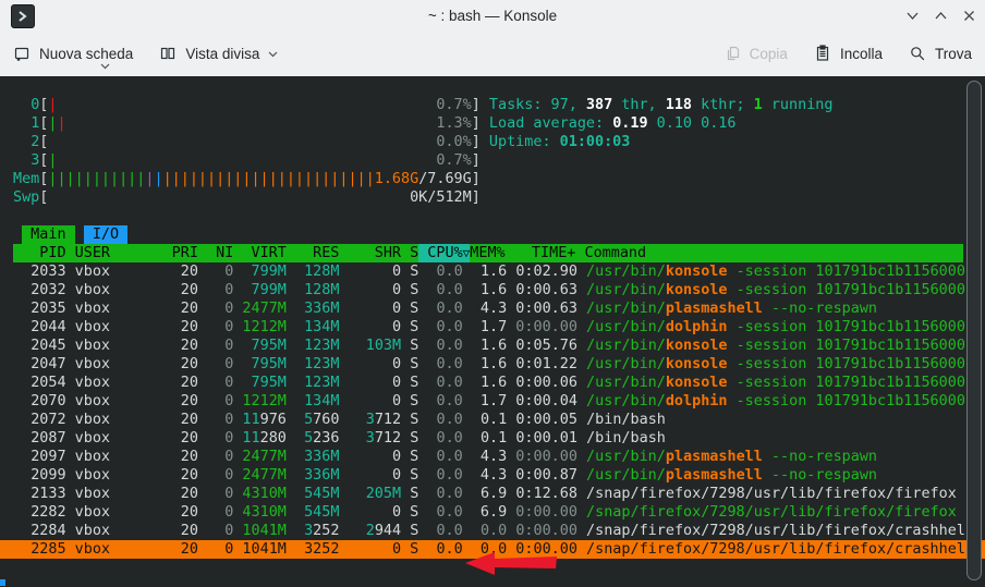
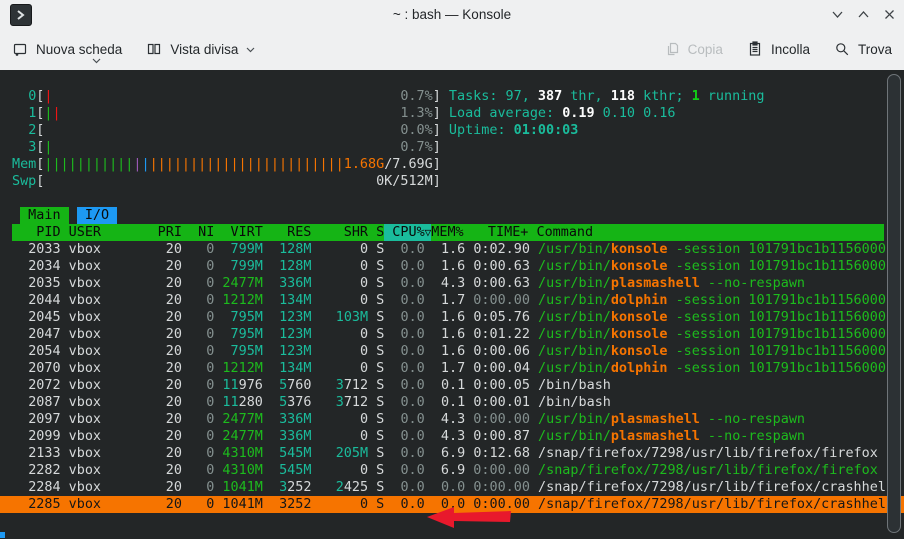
  ~ : bash — Konsole
  Nuova scheda
  Vista divisa
  Copia
  Incolla
  Trova
  0[| 0.7%] Tasks: 97, 387 thr, 118 kthr; 1 running
  1[|| 1.3%] Load average: 0.19 0.10 0.16
  2[ 0.0%] Uptime: 01:00:03
  3[| 0.7%]
  Mem[|||||||||||||||||||||||||||||||||||||1.68G/7.69G]
  Swp[ 0K/512M]
  Main I/O
  PID USER PRI NI VIRT RES SHR S CPU%▽MEM% TIME+ Command
  2033 vbox 20 0 799M 128M 0 S 0.0 1.6 0:02.90 /usr/bin/konsole -session 101791bc1b1156000
- 2032 vbox 20 0 799M 128M 0 S 0.0 1.6 0:00.63 /usr/bin/konsole -session 101791bc1b1156000
+ 2034 vbox 20 0 799M 128M 0 S 0.0 1.6 0:00.63 /usr/bin/konsole -session 101791bc1b1156000
  2035 vbox 20 0 2477M 336M 0 S 0.0 4.3 0:00.63 /usr/bin/plasmashell --no-respawn
  2044 vbox 20 0 1212M 134M 0 S 0.0 1.7 0:00.00 /usr/bin/dolphin -session 101791bc1b1156000
  2045 vbox 20 0 795M 123M 103M S 0.0 1.6 0:05.76 /usr/bin/konsole -session 101791bc1b1156000
  2047 vbox 20 0 795M 123M 0 S 0.0 1.6 0:01.22 /usr/bin/konsole -session 101791bc1b1156000
  2054 vbox 20 0 795M 123M 0 S 0.0 1.6 0:00.06 /usr/bin/konsole -session 101791bc1b1156000
  2070 vbox 20 0 1212M 134M 0 S 0.0 1.7 0:00.04 /usr/bin/dolphin -session 101791bc1b1156000
  2072 vbox 20 0 11976 5760 3712 S 0.0 0.1 0:00.05 /bin/bash
- 2087 vbox 20 0 11280 5236 3712 S 0.0 0.1 0:00.01 /bin/bash
+ 2087 vbox 20 0 11280 5376 3712 S 0.0 0.1 0:00.01 /bin/bash
  2097 vbox 20 0 2477M 336M 0 S 0.0 4.3 0:00.00 /usr/bin/plasmashell --no-respawn
  2099 vbox 20 0 2477M 336M 0 S 0.0 4.3 0:00.87 /usr/bin/plasmashell --no-respawn
  2133 vbox 20 0 4310M 545M 205M S 0.0 6.9 0:12.68 /snap/firefox/7298/usr/lib/firefox/firefox
  2282 vbox 20 0 4310M 545M 0 S 0.0 6.9 0:00.00 /snap/firefox/7298/usr/lib/firefox/firefox
- 2284 vbox 20 0 1041M 3252 2944 S 0.0 0.0 0:00.00 /snap/firefox/7298/usr/lib/firefox/crashhel
+ 2284 vbox 20 0 1041M 3252 2425 S 0.0 0.0 0:00.00 /snap/firefox/7298/usr/lib/firefox/crashhel
  2285 vbox 20 0 1041M 3252 0 S 0.0 0.0 0:00.00 /snap/firefox/7298/usr/lib/firefox/crashhel
